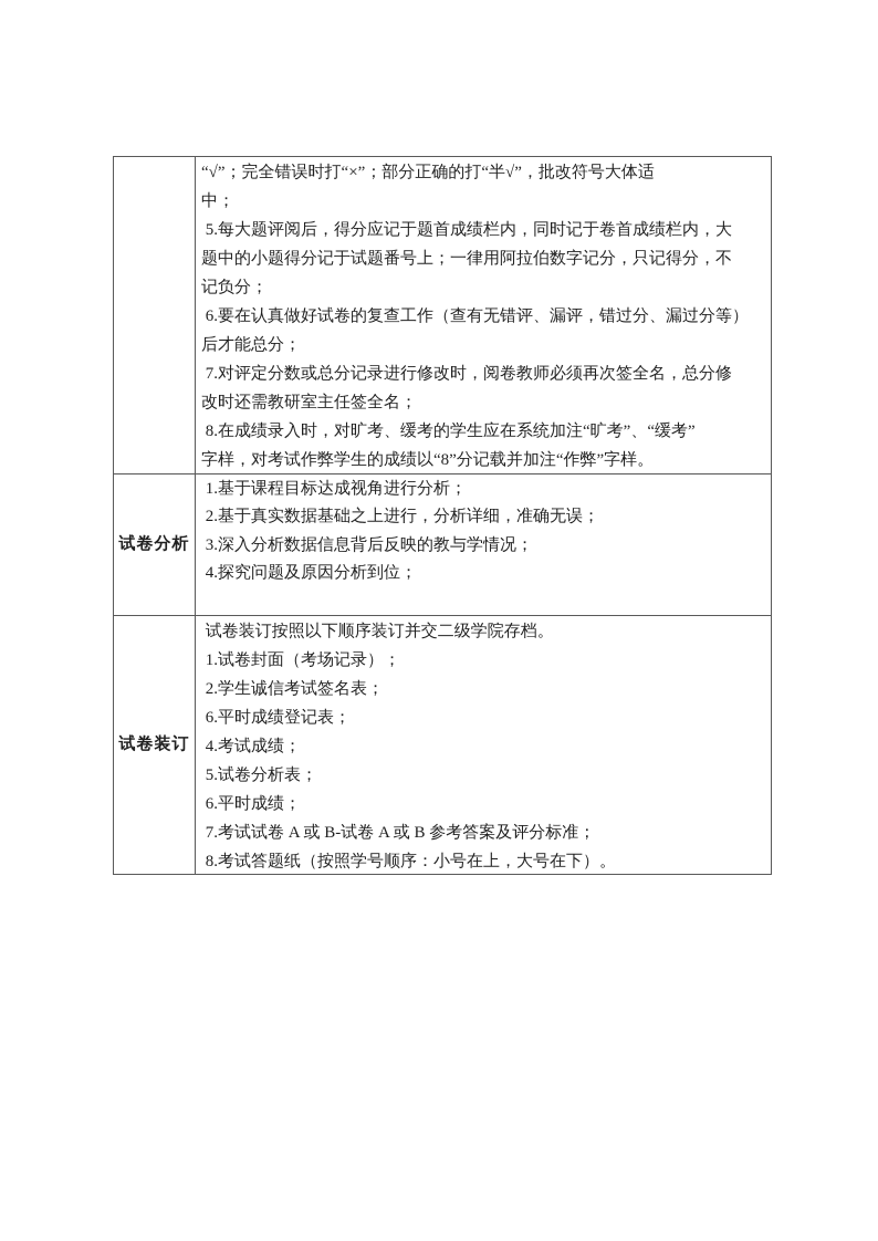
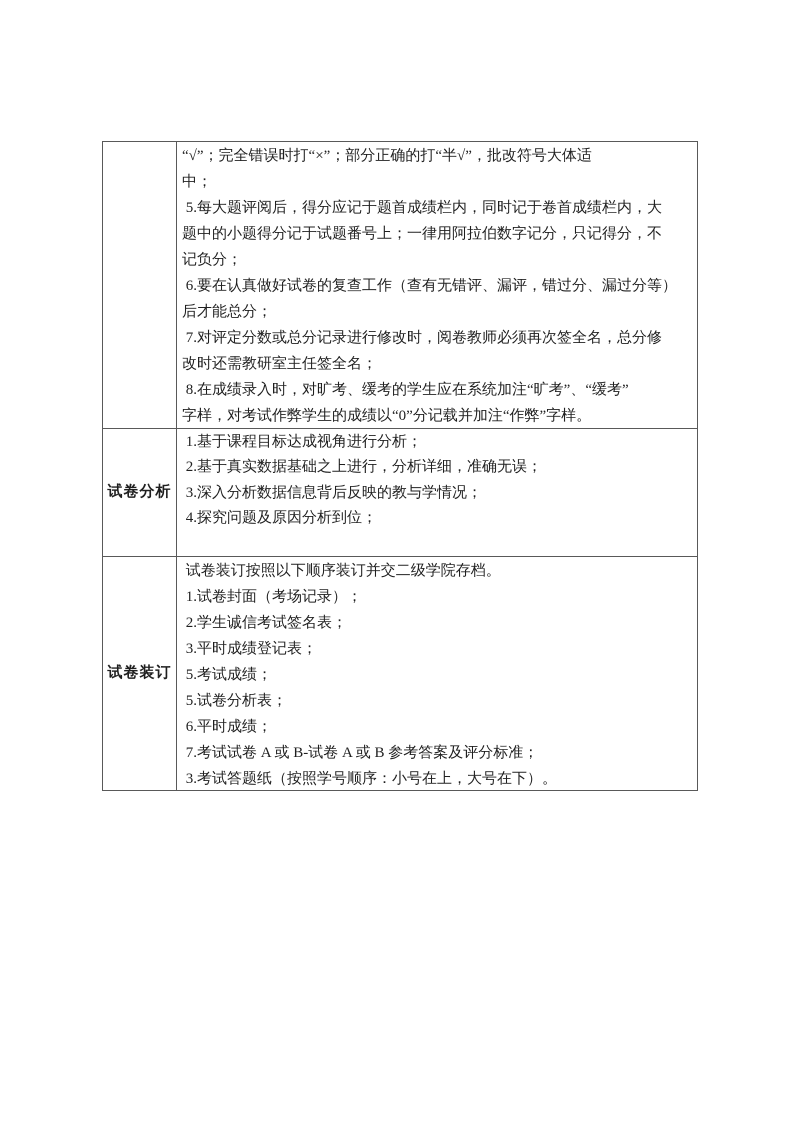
  “√”；完全错误时打“×”；部分正确的打“半√”，批改符号大体适
  中；
  5.每大题评阅后，得分应记于题首成绩栏内，同时记于卷首成绩栏内，大
  题中的小题得分记于试题番号上；一律用阿拉伯数字记分，只记得分，不
  记负分；
  6.要在认真做好试卷的复查工作（查有无错评、漏评，错过分、漏过分等）
  后才能总分；
  7.对评定分数或总分记录进行修改时，阅卷教师必须再次签全名，总分修
  改时还需教研室主任签全名；
  8.在成绩录入时，对旷考、缓考的学生应在系统加注“旷考”、“缓考”
- 字样，对考试作弊学生的成绩以“8”分记载并加注“作弊”字样。
+ 字样，对考试作弊学生的成绩以“0”分记载并加注“作弊”字样。
  试卷分析
  1.基于课程目标达成视角进行分析；
  2.基于真实数据基础之上进行，分析详细，准确无误；
  3.深入分析数据信息背后反映的教与学情况；
  4.探究问题及原因分析到位；
  试卷装订
  试卷装订按照以下顺序装订并交二级学院存档。
  1.试卷封面（考场记录）；
  2.学生诚信考试签名表；
- 6.平时成绩登记表；
+ 3.平时成绩登记表；
- 4.考试成绩；
+ 5.考试成绩；
  5.试卷分析表；
  6.平时成绩；
  7.考试试卷 A 或 B-试卷 A 或 B 参考答案及评分标准；
- 8.考试答题纸（按照学号顺序：小号在上，大号在下）。
+ 3.考试答题纸（按照学号顺序：小号在上，大号在下）。
